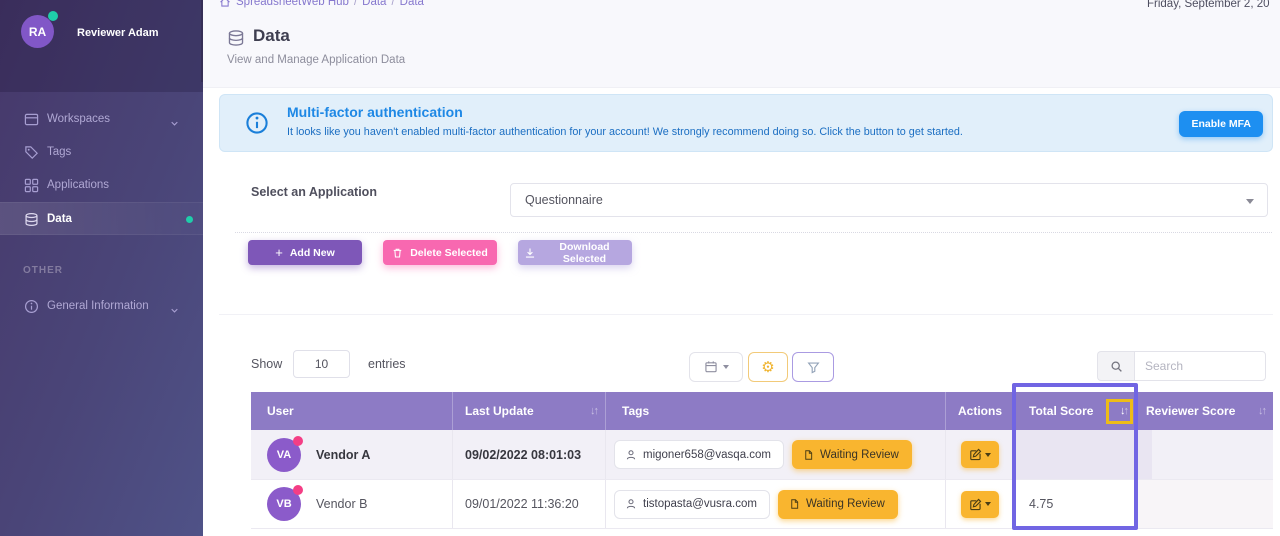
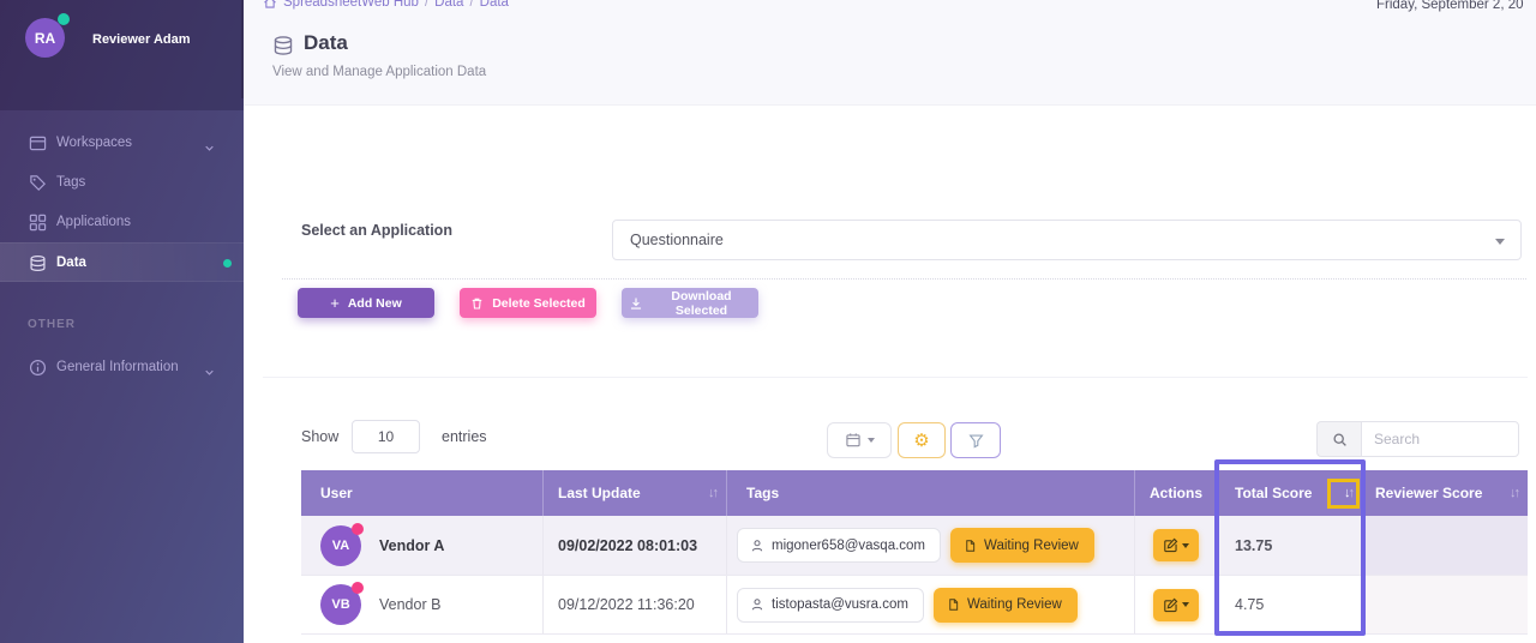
  RA
  Reviewer Adam
  Workspaces
  Tags
  Applications
  Data
  OTHER
  General Information
  SpreadsheetWeb Hub
  /
  Data
  /
  Data
  Friday, September 2, 20
  Data
  View and Manage Application Data
- Multi-factor authentication
- It looks like you haven't enabled multi-factor authentication for your account! We strongly recommend doing so. Click the button to get started.
- Enable MFA
  Select an Application
  Questionnaire
  +
  Add New
  Delete Selected
  Download Selected
  Show
  10
  entries
  ⚙
  Search
  User
  Last Update
  ↓↑
  Tags
  Actions
  Total Score
  ↓↑
  Reviewer Score
  ↓↑
  VA
  Vendor A
  09/02/2022 08:01:03
  migoner658@vasqa.com
  Waiting Review
+ 13.75
  VB
  Vendor B
- 09/01/2022 11:36:20
+ 09/12/2022 11:36:20
  tistopasta@vusra.com
  Waiting Review
  4.75
